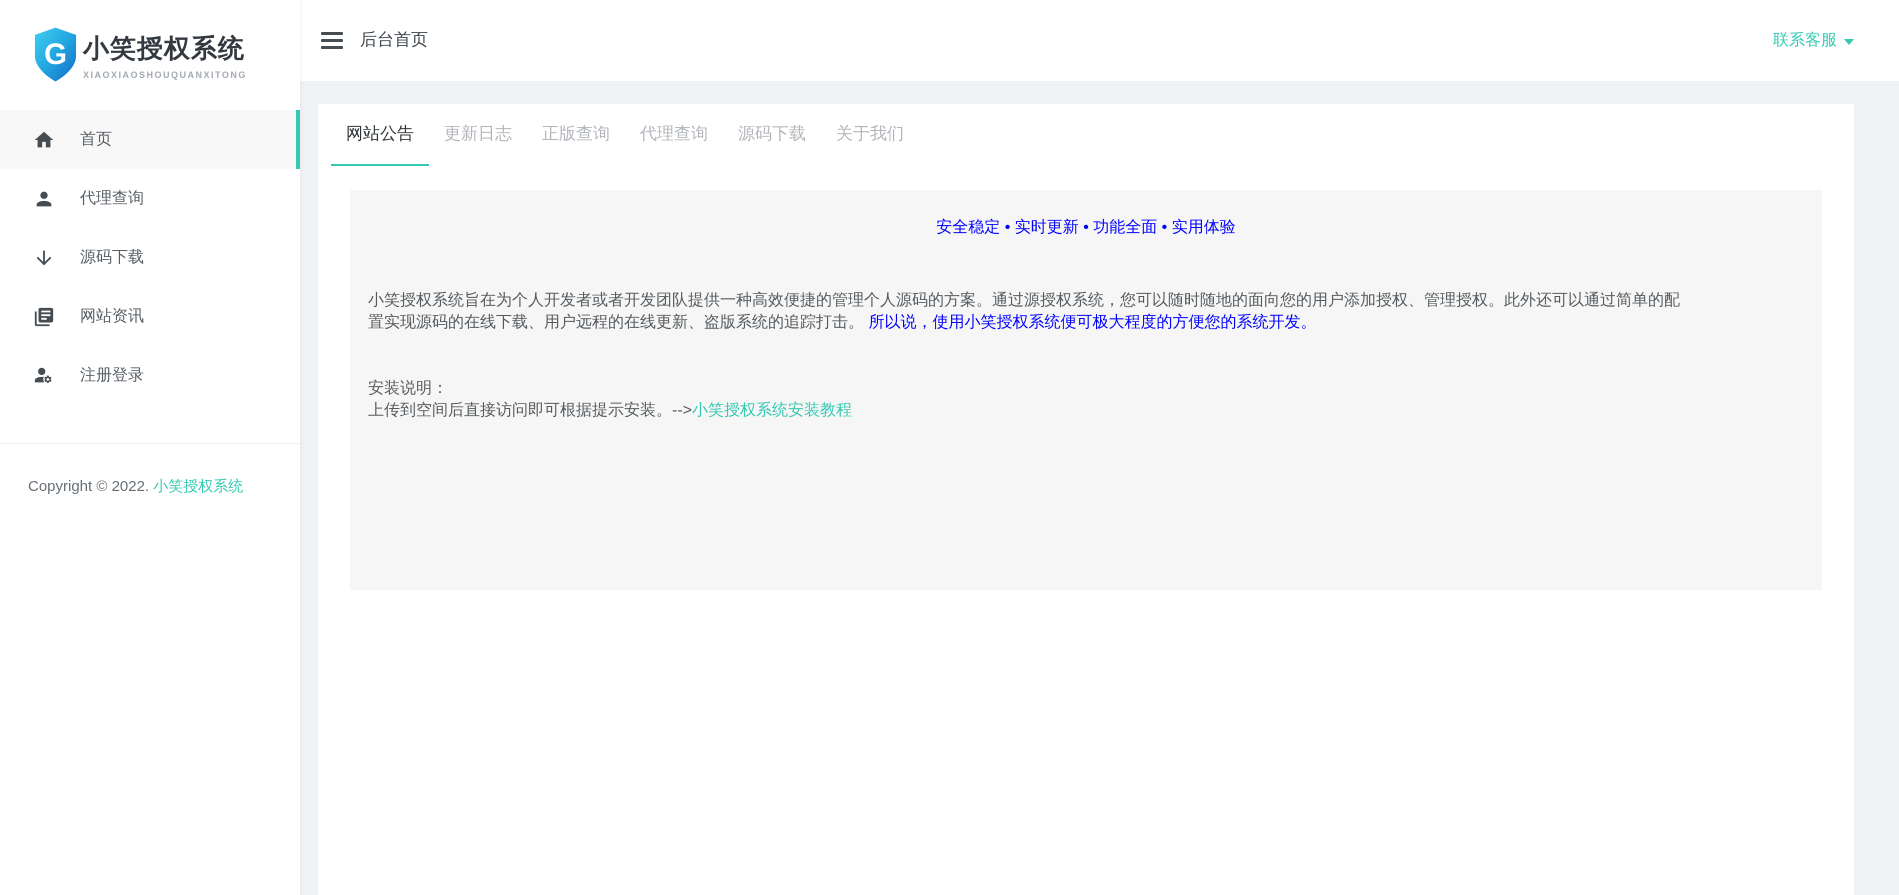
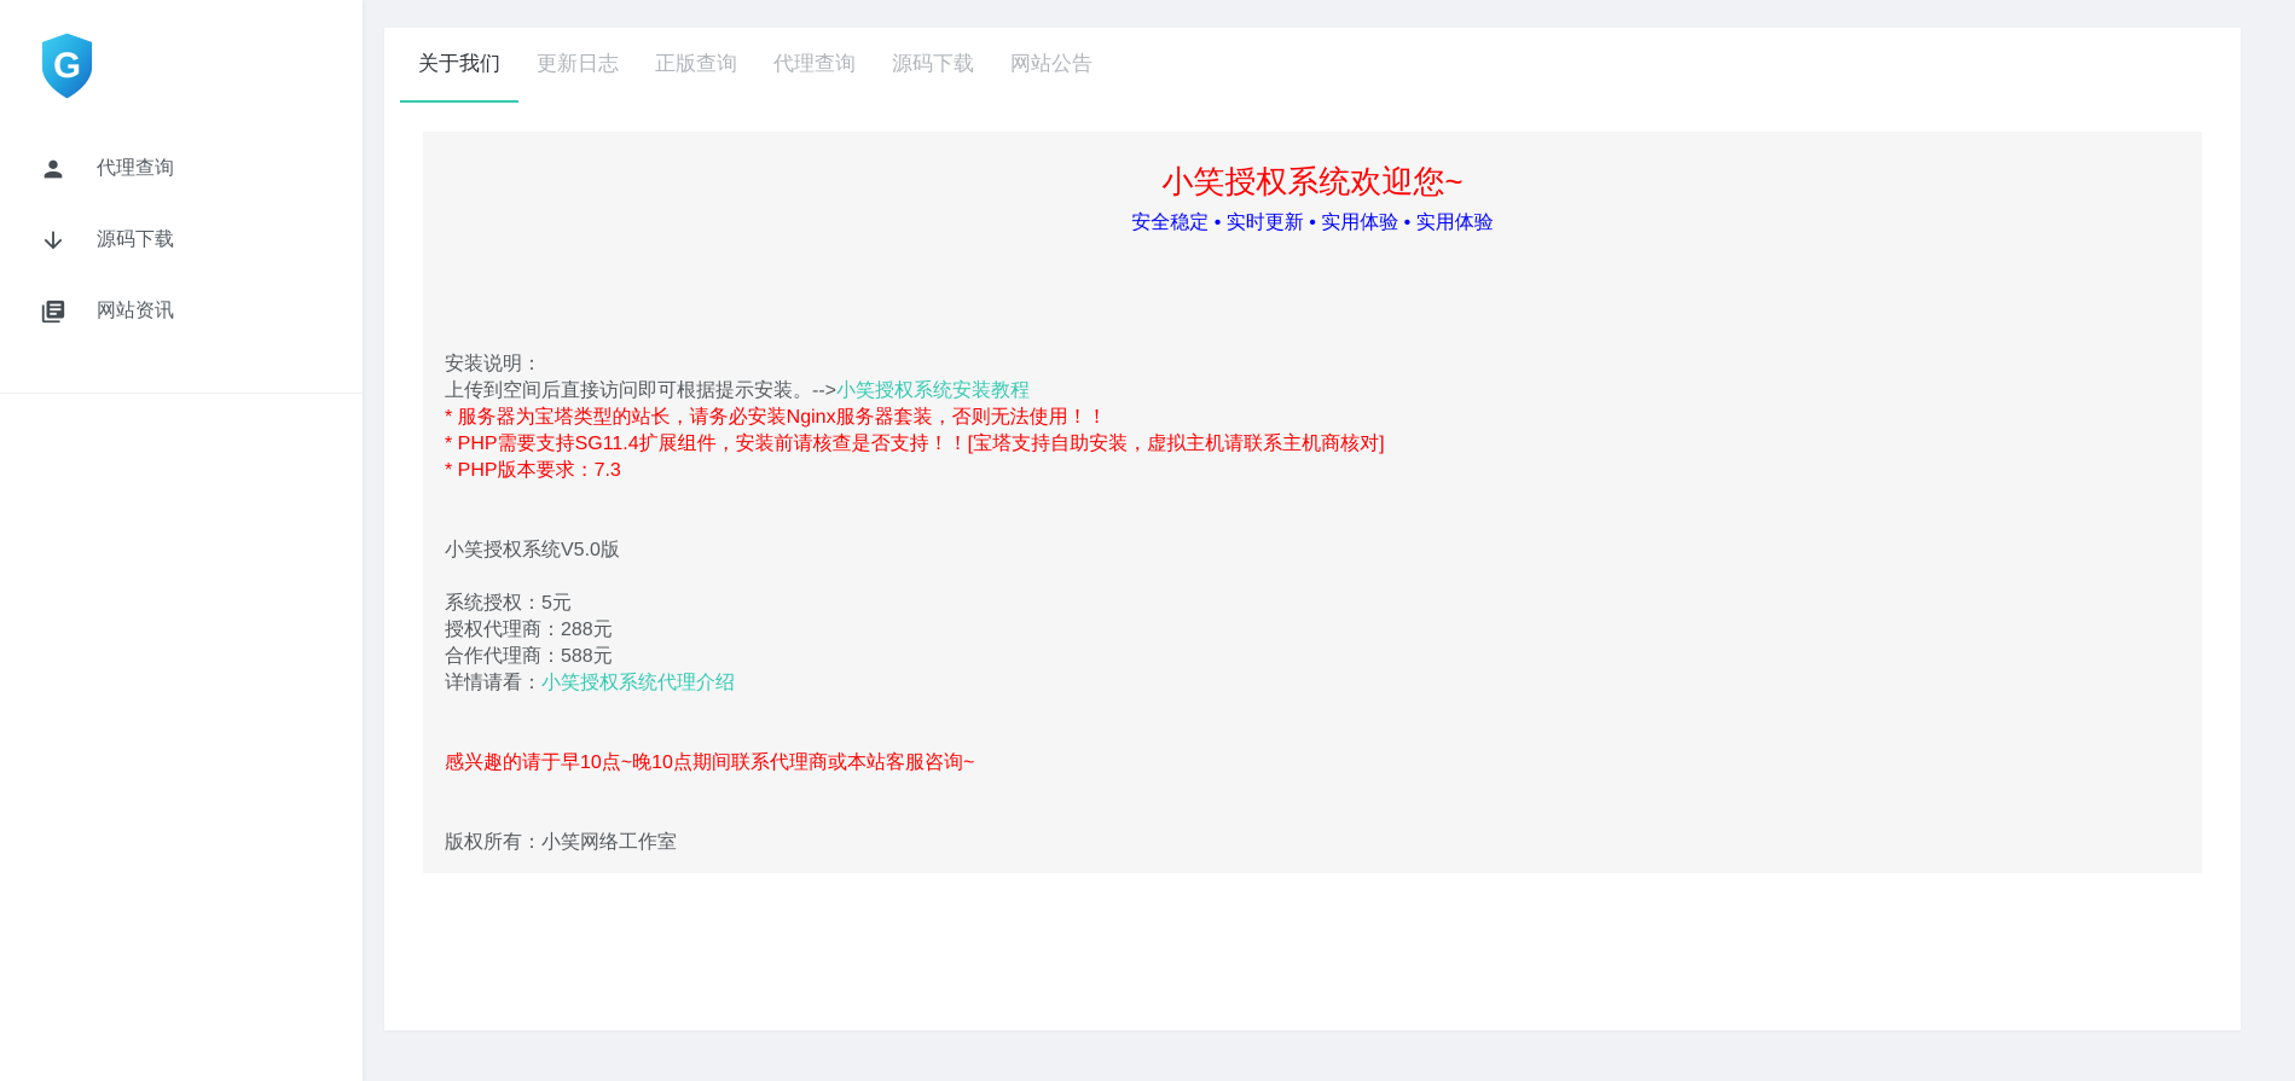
  G
- 小笑授权系统
- XIAOXIAOSHOUQUANXITONG
- 首页
  代理查询
  源码下载
  网站资讯
- 注册登录
- Copyright © 2022. 小笑授权系统
- 后台首页
- 联系客服
- 网站公告
+ 关于我们
  更新日志
  正版查询
  代理查询
  源码下载
- 关于我们
+ 网站公告
+ 小笑授权系统欢迎您~
- 安全稳定 • 实时更新 • 功能全面 • 实用体验
+ 安全稳定 • 实时更新 • 实用体验 • 实用体验
- 小笑授权系统旨在为个人开发者或者开发团队提供一种高效便捷的管理个人源码的方案。通过源授权系统，您可以随时随地的面向您的用户添加授权、管理授权。此外还可以通过简单的配
- 置实现源码的在线下载、用户远程的在线更新、盗版系统的追踪打击。 所以说，使用小笑授权系统便可极大程度的方便您的系统开发。
  安装说明：
  上传到空间后直接访问即可根据提示安装。-->小笑授权系统安装教程
+ * 服务器为宝塔类型的站长，请务必安装Nginx服务器套装，否则无法使用！！
+ * PHP需要支持SG11.4扩展组件，安装前请核查是否支持！！[宝塔支持自助安装，虚拟主机请联系主机商核对]
+ * PHP版本要求：7.3
+ 小笑授权系统V5.0版
+ 系统授权：5元
+ 授权代理商：288元
+ 合作代理商：588元
+ 详情请看：小笑授权系统代理介绍
+ 感兴趣的请于早10点~晚10点期间联系代理商或本站客服咨询~
+ 版权所有：小笑网络工作室
